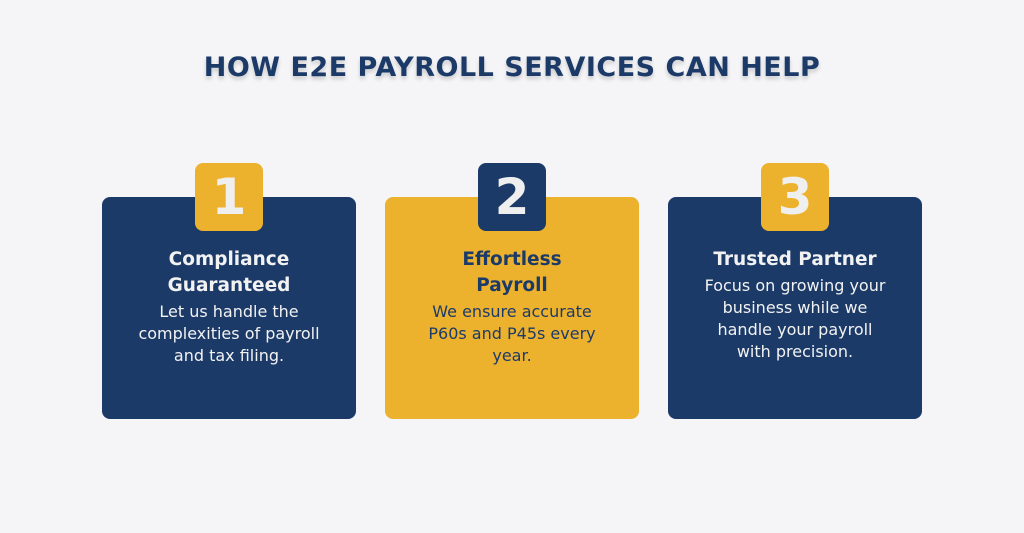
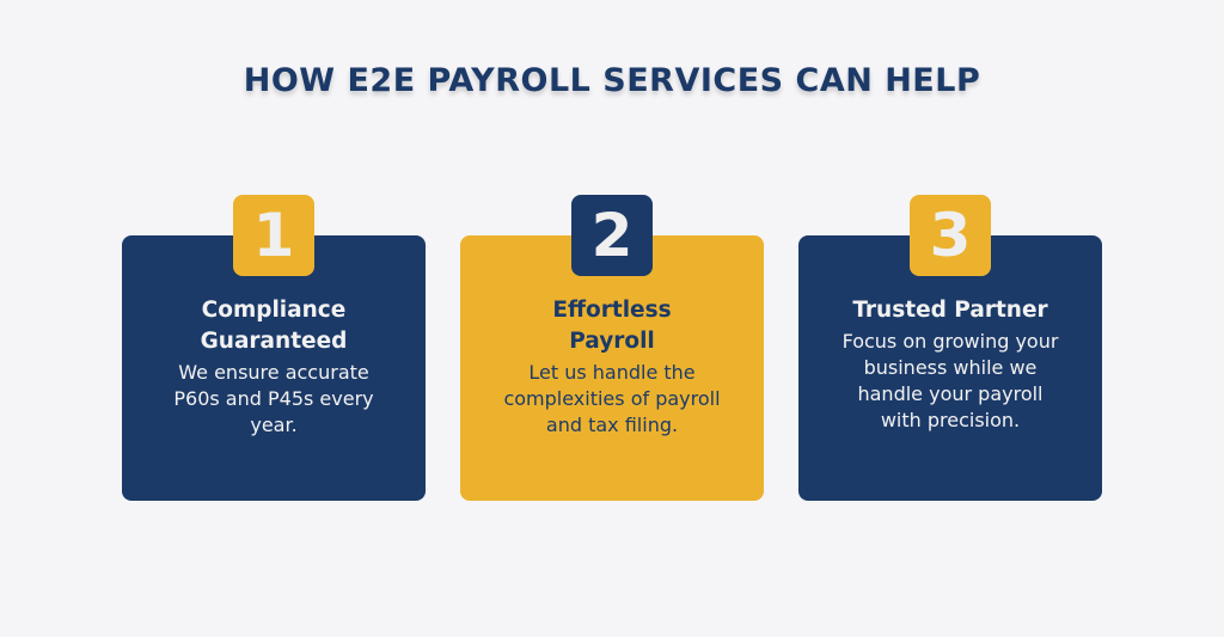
  HOW E2E PAYROLL SERVICES CAN HELP
  Compliance Guaranteed
- Let us handle the complexities of payroll and tax filing.
+ We ensure accurate P60s and P45s every year.
  1
  Effortless Payroll
- We ensure accurate P60s and P45s every year.
+ Let us handle the complexities of payroll and tax filing.
  2
  Trusted Partner
  Focus on growing your business while we handle your payroll with precision.
  3
